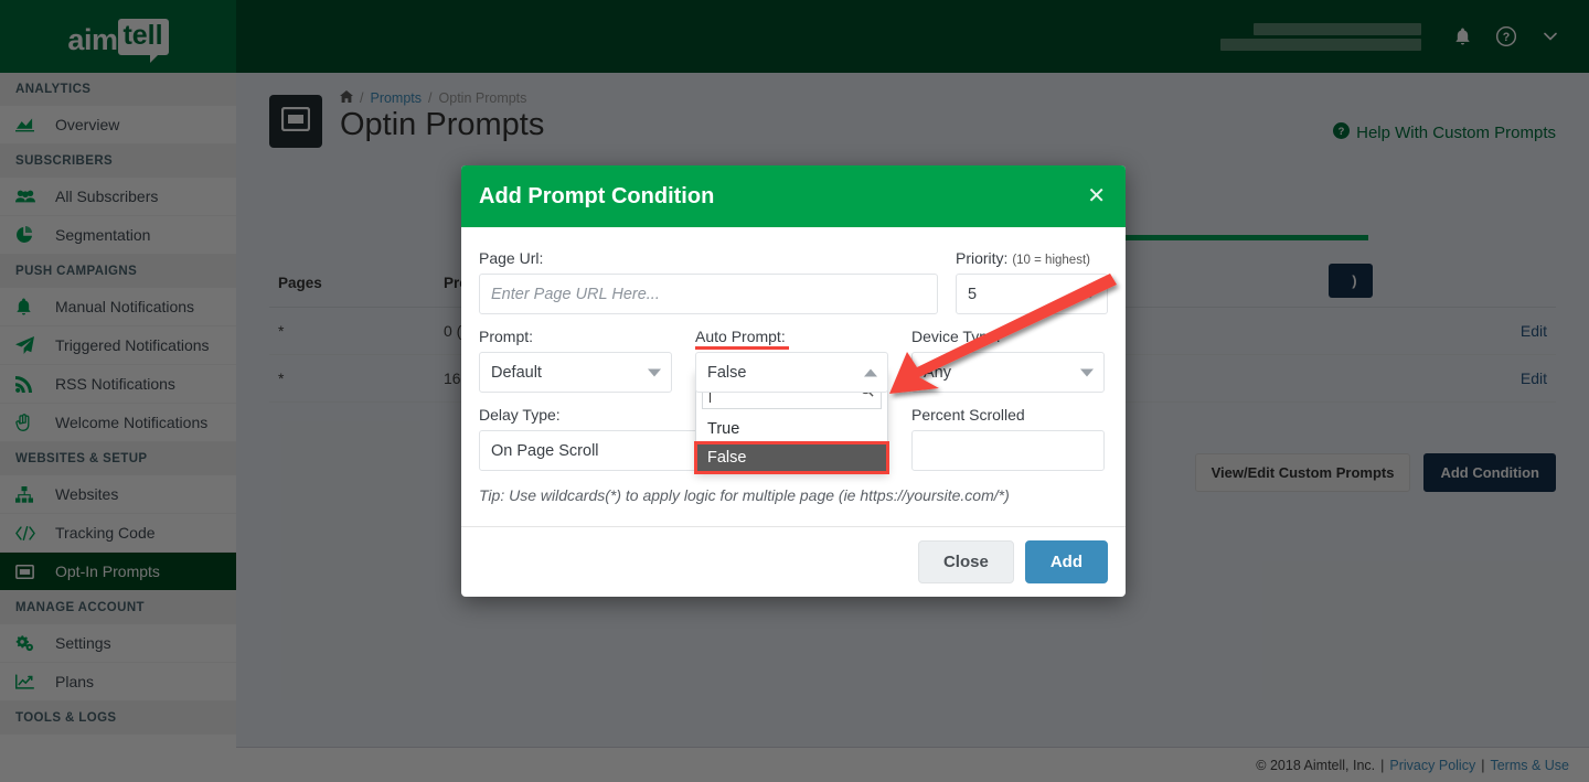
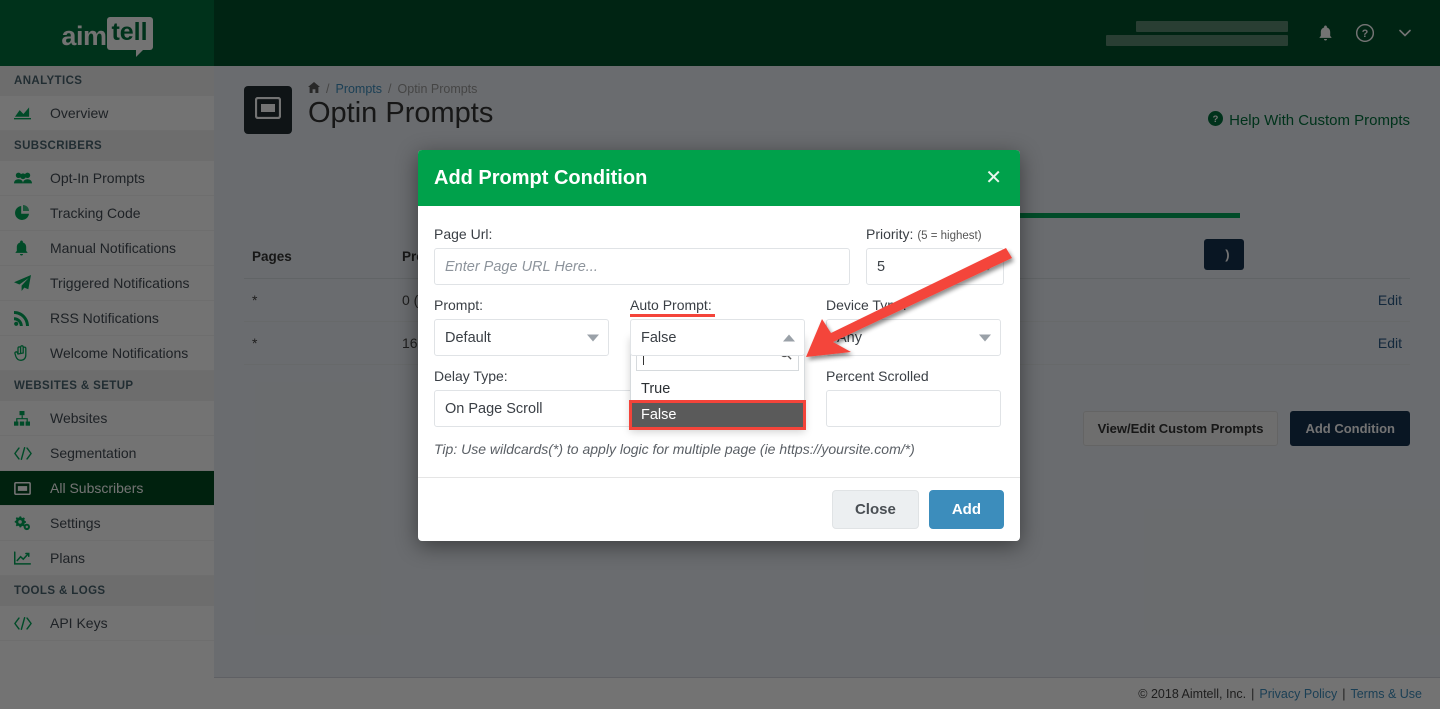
  aim
  tell
  ANALYTICS
  Overview
  SUBSCRIBERS
- All Subscribers
+ Opt-In Prompts
- Segmentation
+ Tracking Code
- PUSH CAMPAIGNS
  Manual Notifications
  Triggered Notifications
  RSS Notifications
  Welcome Notifications
  WEBSITES & SETUP
  Websites
- Tracking Code
+ Segmentation
- Opt-In Prompts
+ All Subscribers
- MANAGE ACCOUNT
  Settings
  Plans
  TOOLS & LOGS
+ API Keys
  ?
  /
  Prompts
  /
  Optin Prompts
  Optin Prompts
  ?
  Help With Custom Prompts
  )
  View/Edit Custom Prompts
  Add Condition
  © 2018 Aimtell, Inc.
  |
  Privacy Policy
  |
  Terms & Use
  Add Prompt Condition
  ✕
  Page Url:
  Enter Page URL Here...
- Priority: (10 = highest)
+ Priority: (5 = highest)
  5
  Prompt:
  Default
  Auto Prompt:
  False
  True
  False
  Device Ty
  Delay Type:
  On Page Scroll
  Percent Scrolled
  Tip: Use wildcards(*) to apply logic for multiple page (ie https://yoursite.com/*)
  Close
  Add
